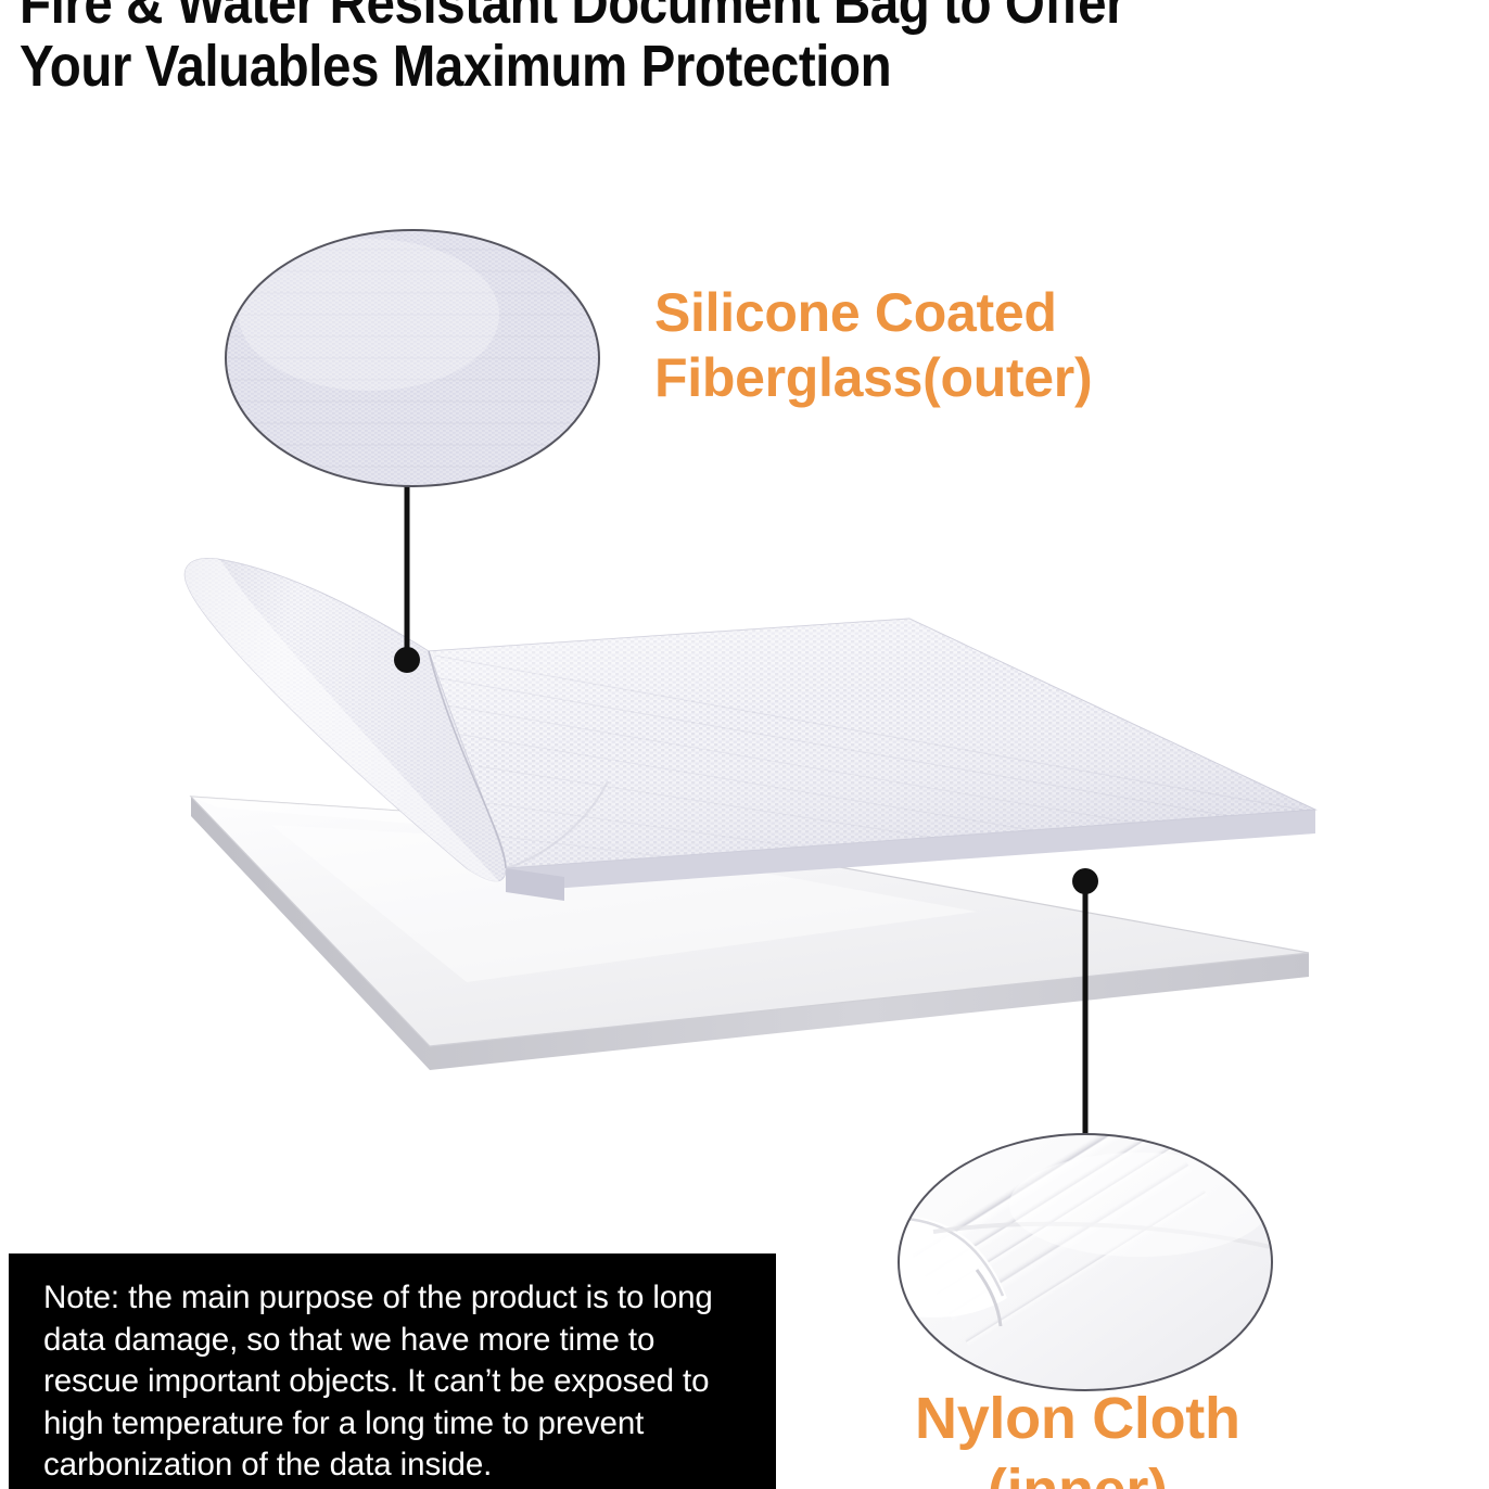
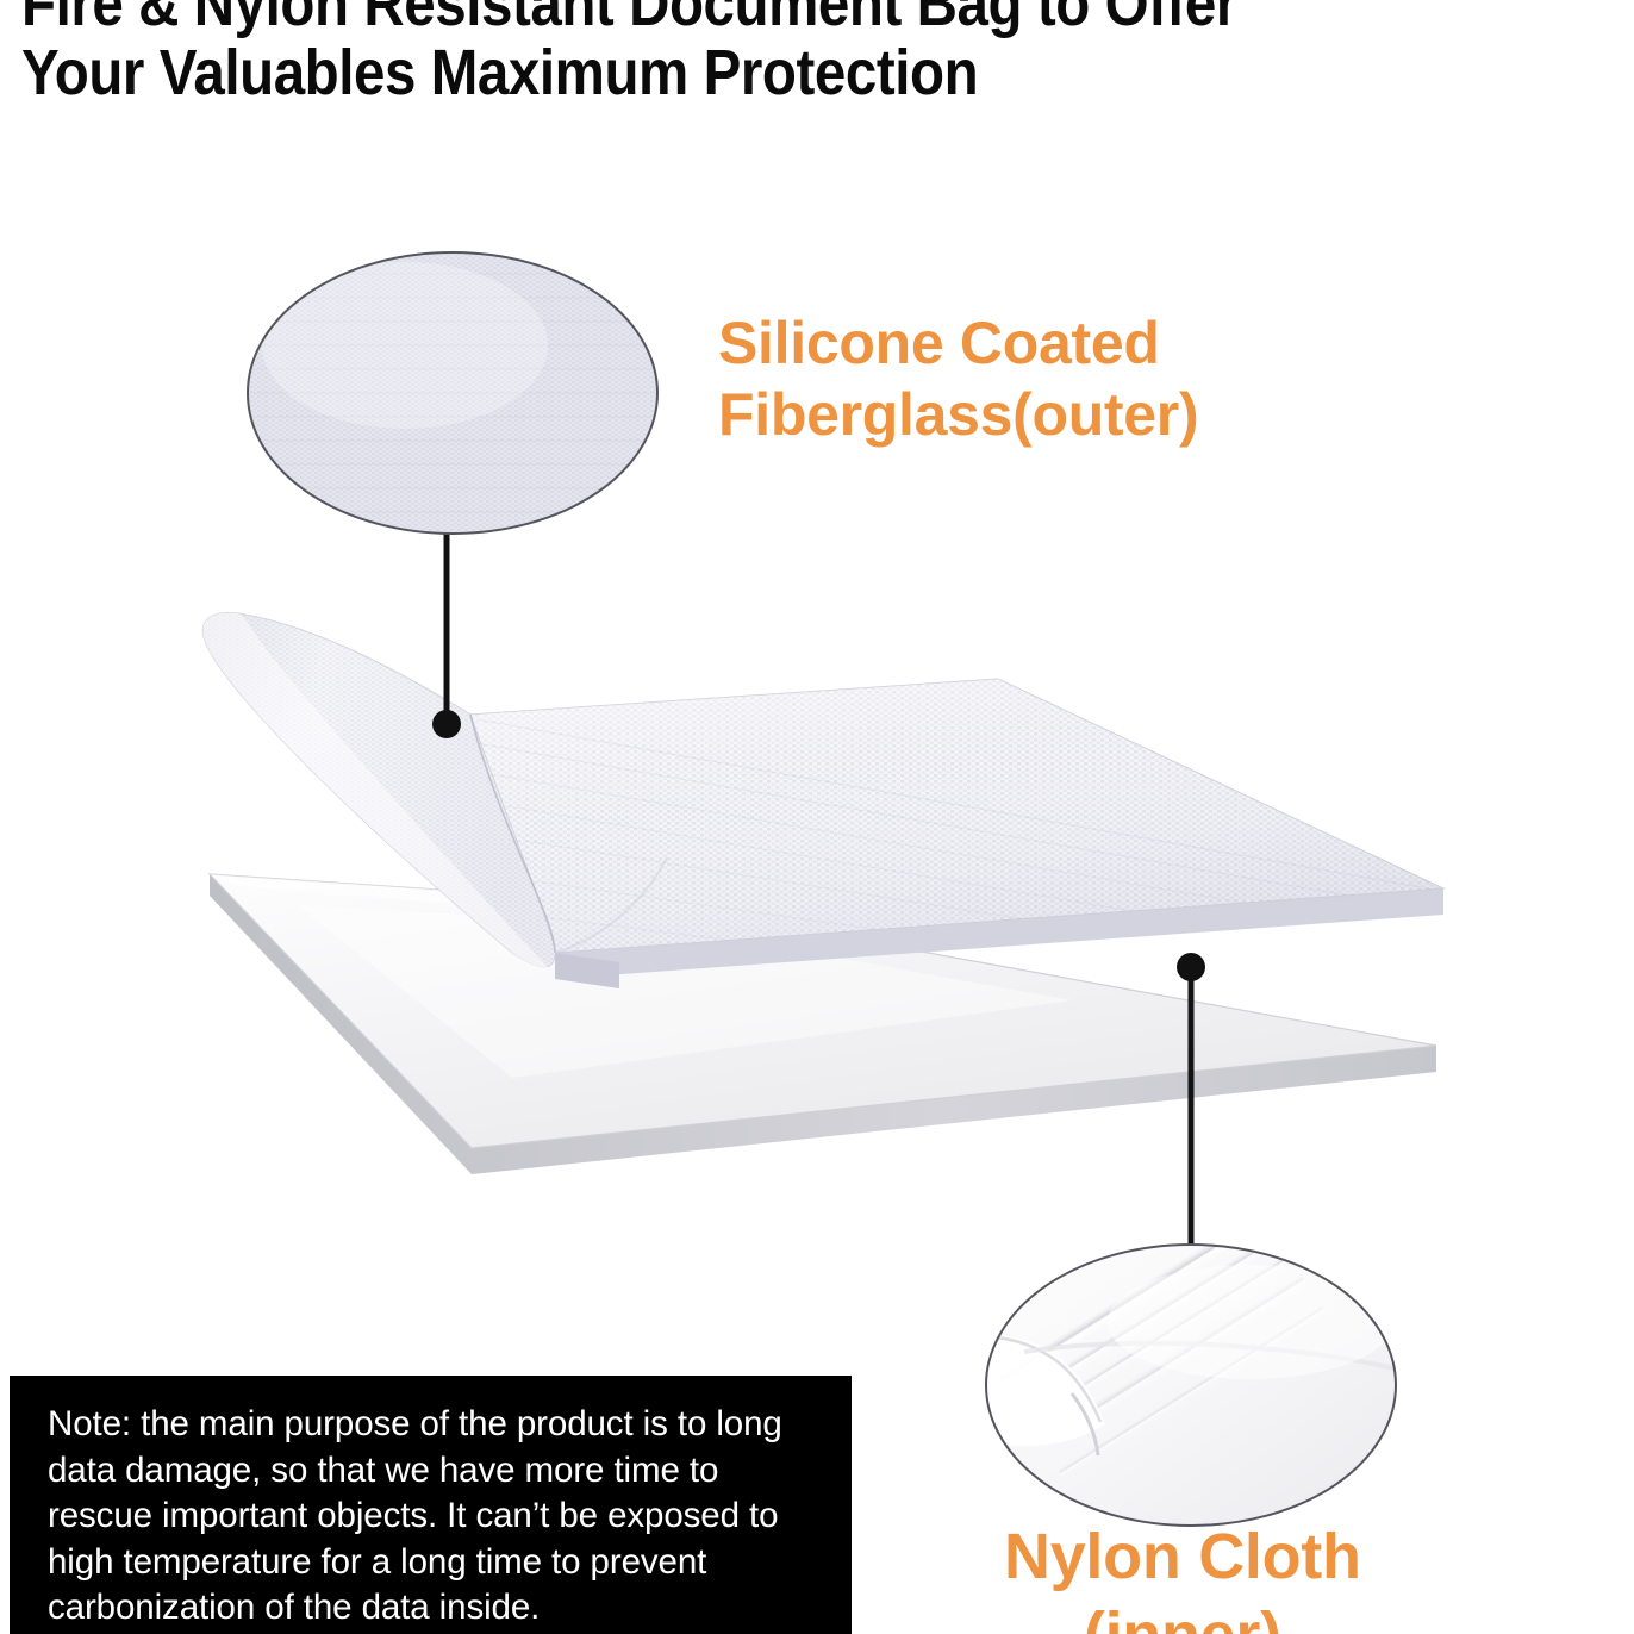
- Fire & Water Resistant Document Bag to Offer
+ Fire & Nylon Resistant Document Bag to Offer
  Your Valuables Maximum Protection
  Silicone Coated
  Fiberglass(outer)
  Nylon Cloth
  Note: the main purpose of the product is to long data damage, so that we have more time to rescue important objects. It can’t be exposed to high temperature for a long time to prevent carbonization of the data inside.
